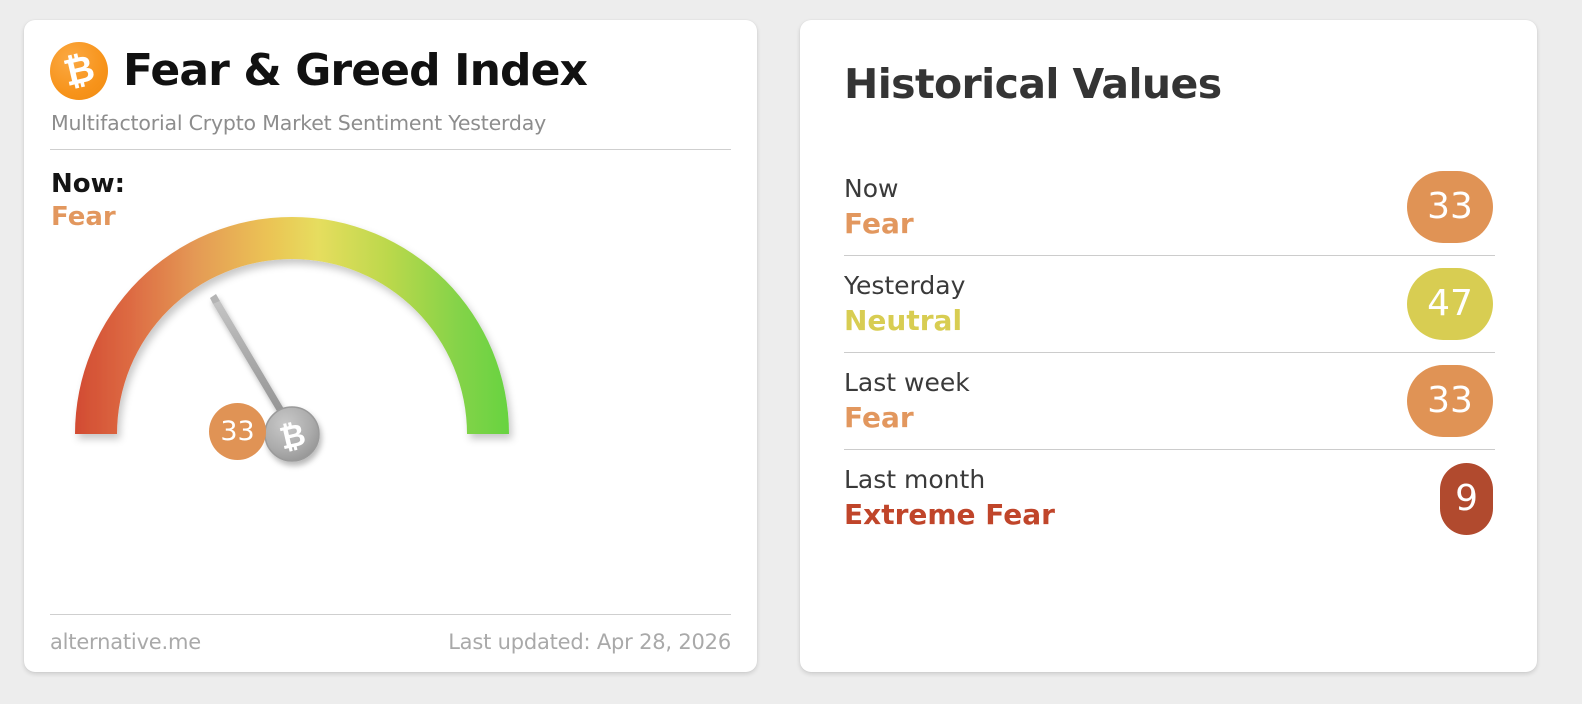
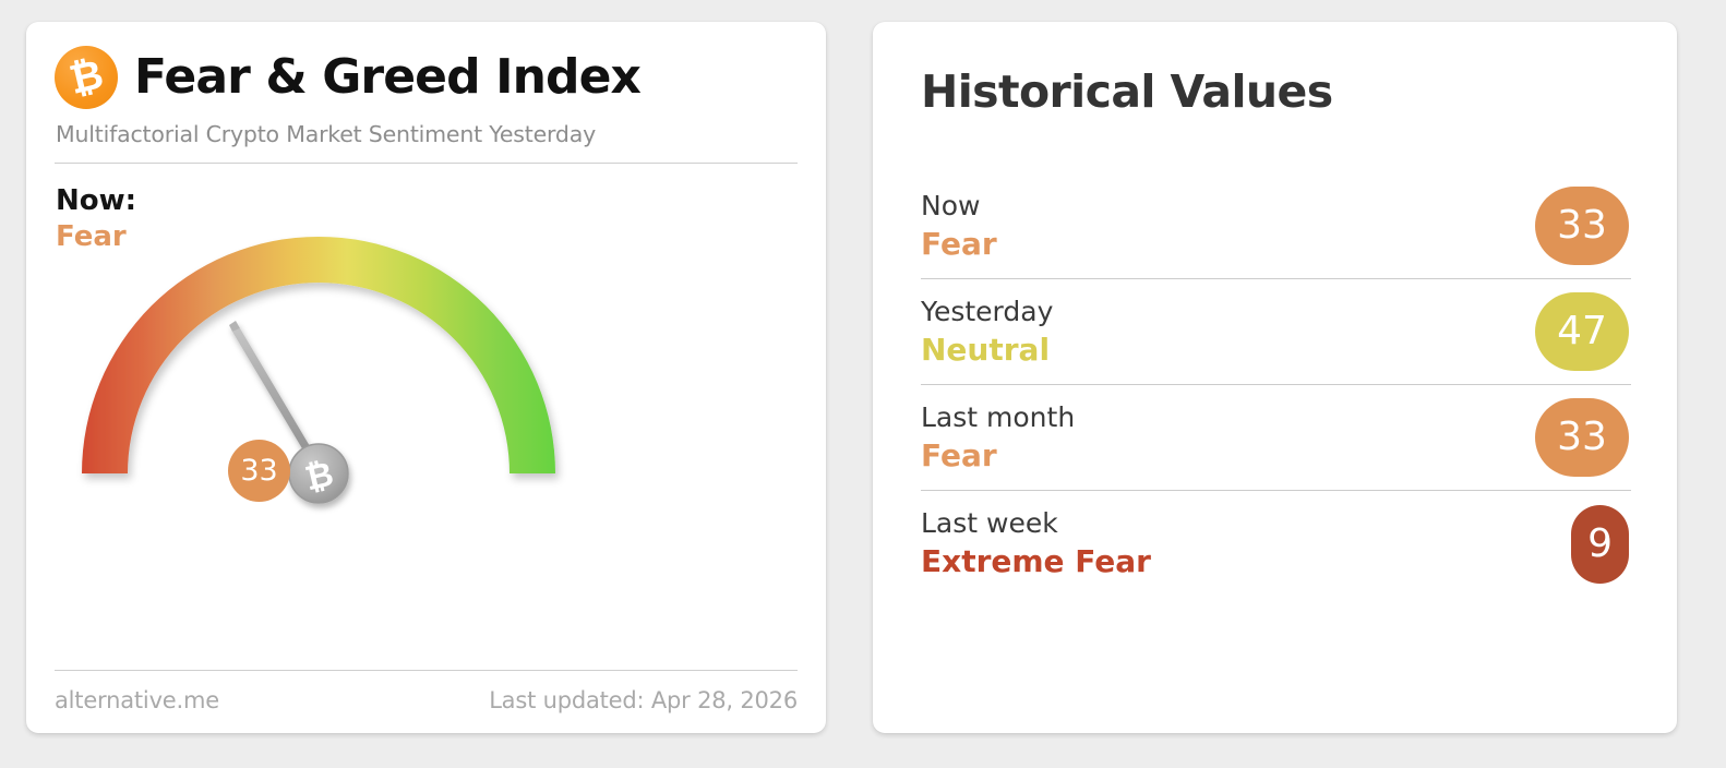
  Fear & Greed Index
  Multifactorial Crypto Market Sentiment Yesterday
  Now:
  Fear
  33
  alternative.me
  Last updated: Apr 28, 2026
  Historical Values
  Now
  Fear
  33
  Yesterday
  Neutral
  47
- Last week
+ Last month
  Fear
  33
- Last month
+ Last week
  Extreme Fear
  9
